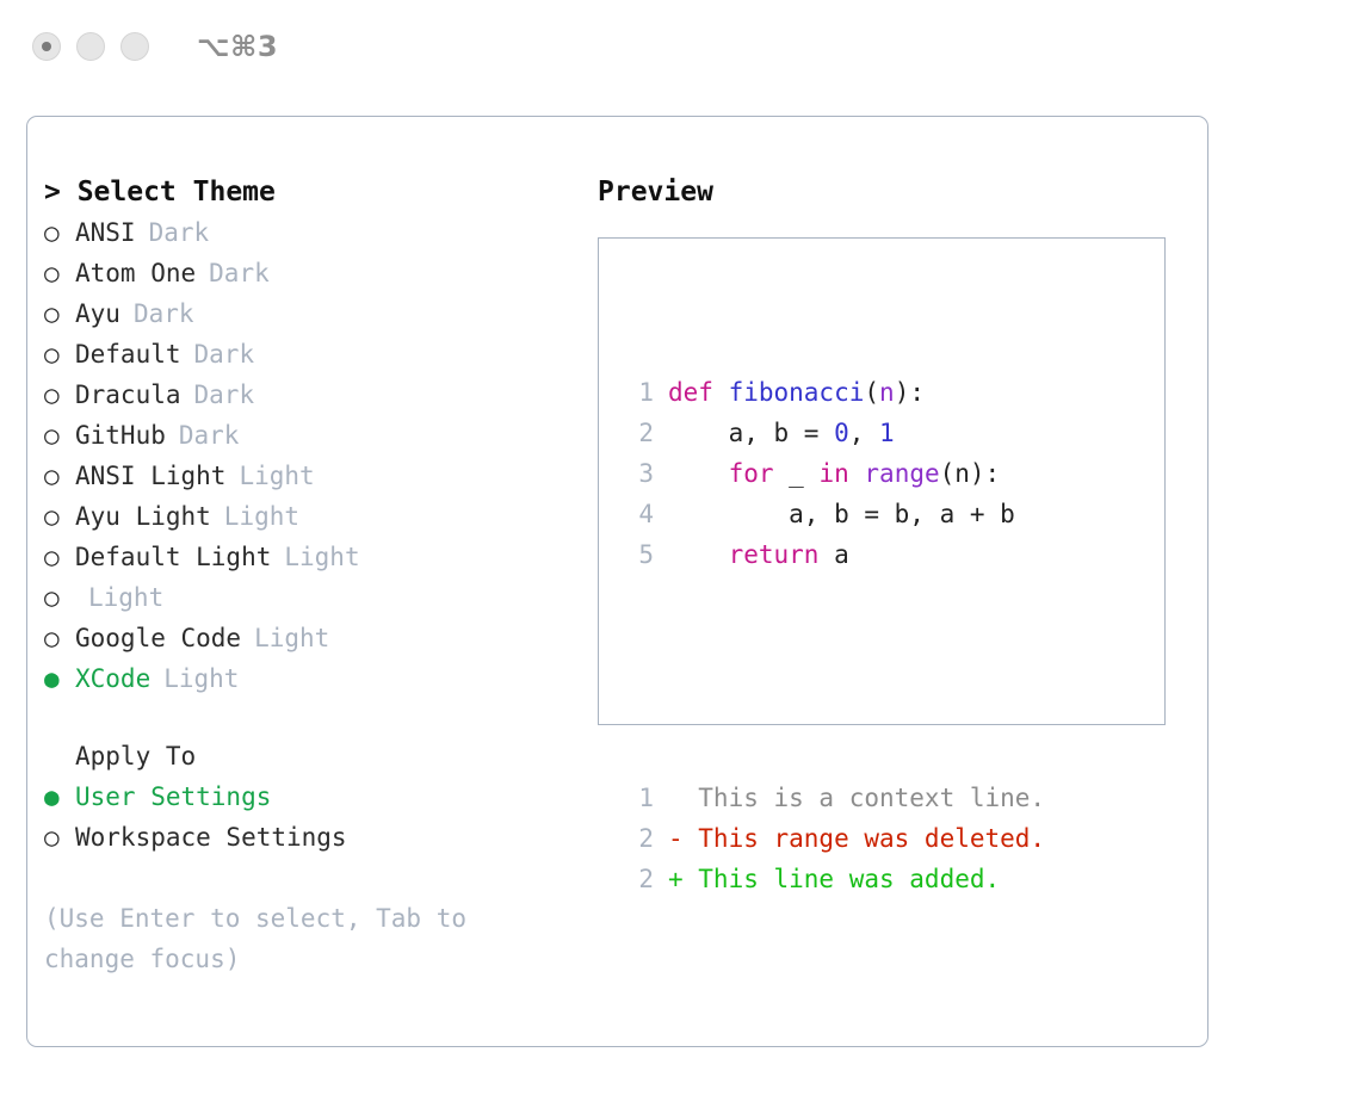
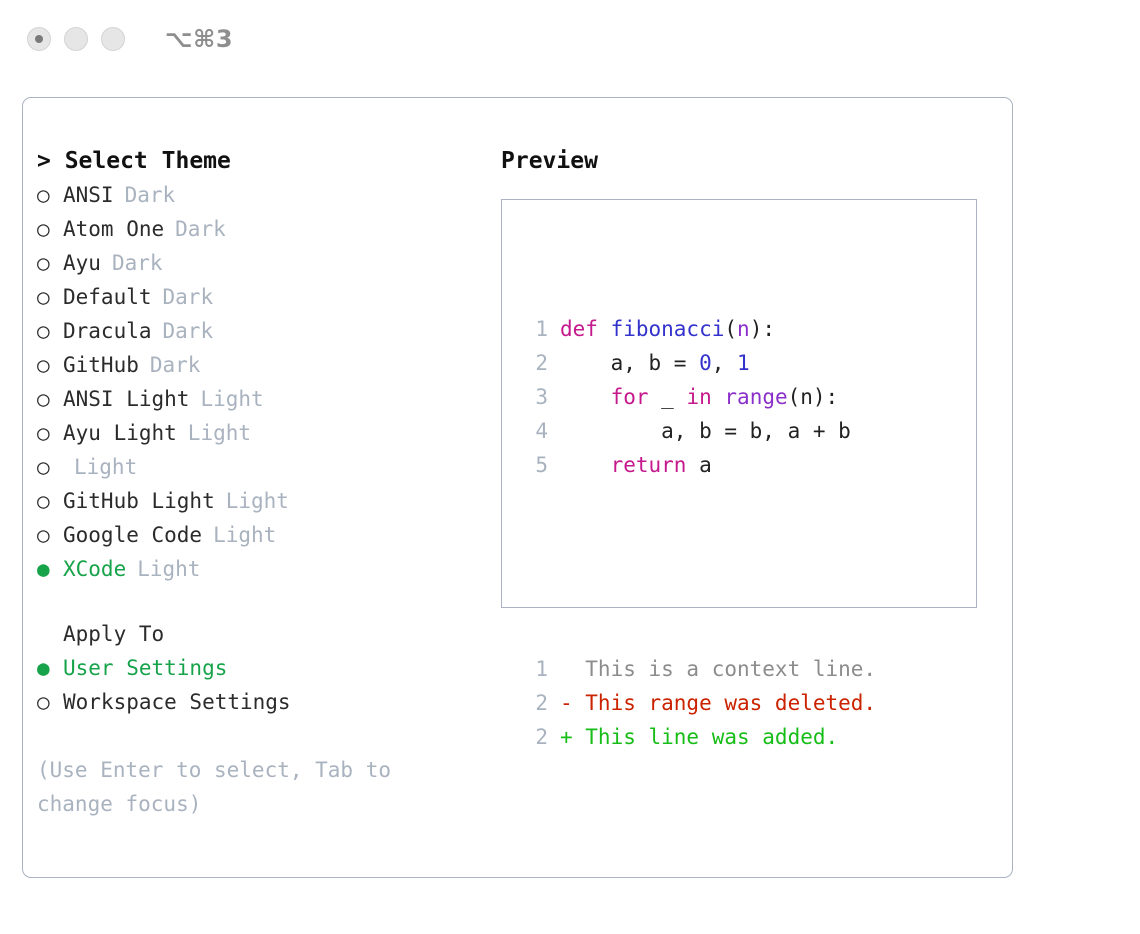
  ⌥⌘3
  > Select Theme
  ○
  ANSI
  Dark
  ○
  Atom One
  Dark
  ○
  Ayu
  Dark
  ○
  Default
  Dark
  ○
  Dracula
  Dark
  ○
  GitHub
  Dark
  ○
  ANSI Light
  Light
  ○
  Ayu Light
  Light
  ○
- Default Light
  Light
  ○
+ GitHub Light
  Light
  ○
  Google Code
  Light
  ●
  XCode
  Light
  Apply To
  ●
  User Settings
  ○
  Workspace Settings
  (Use Enter to select, Tab to change focus)
  Preview
  1
  def fibonacci(n):
  2
  a, b = 0, 1
  3
  for _ in range(n):
  4
  a, b = b, a + b
  5
  return a
  1
  This is a context line.
  2
  - This range was deleted.
  2
  + This line was added.
